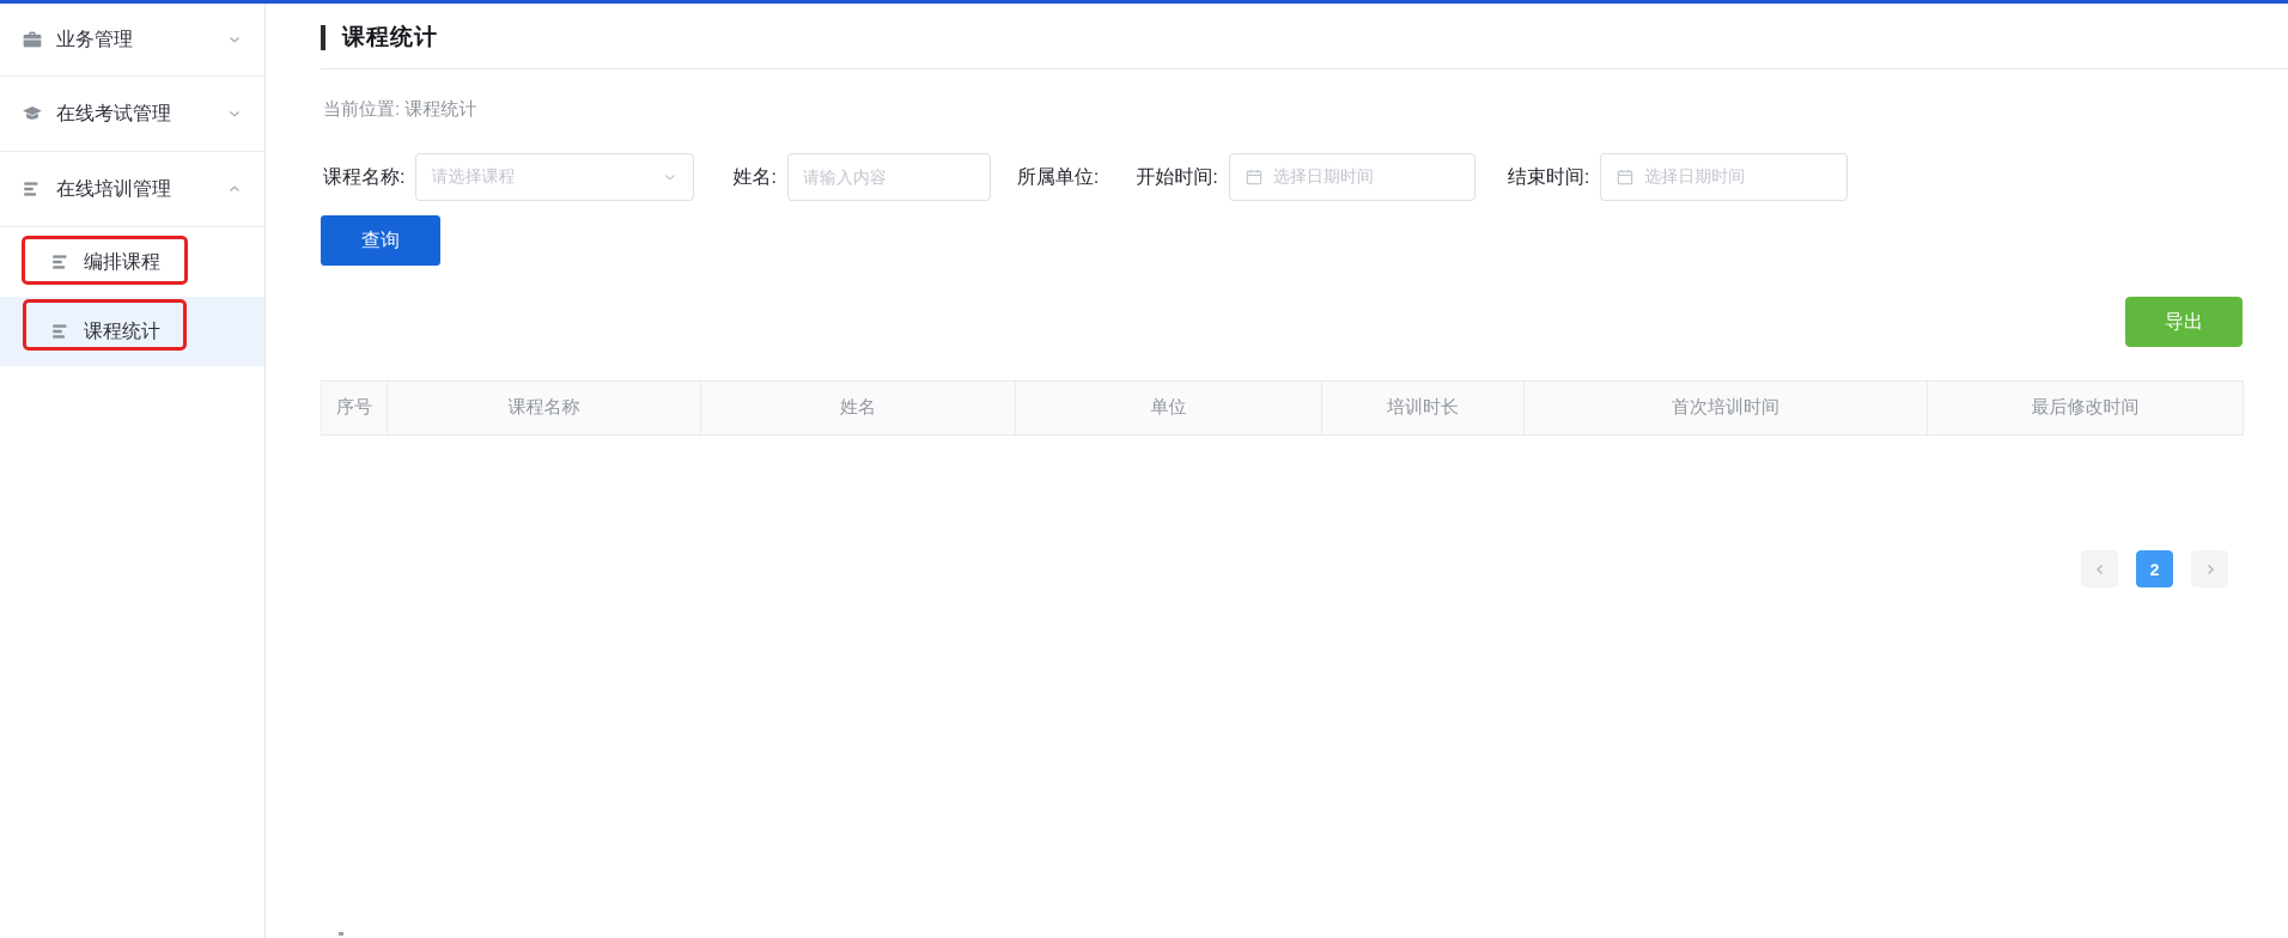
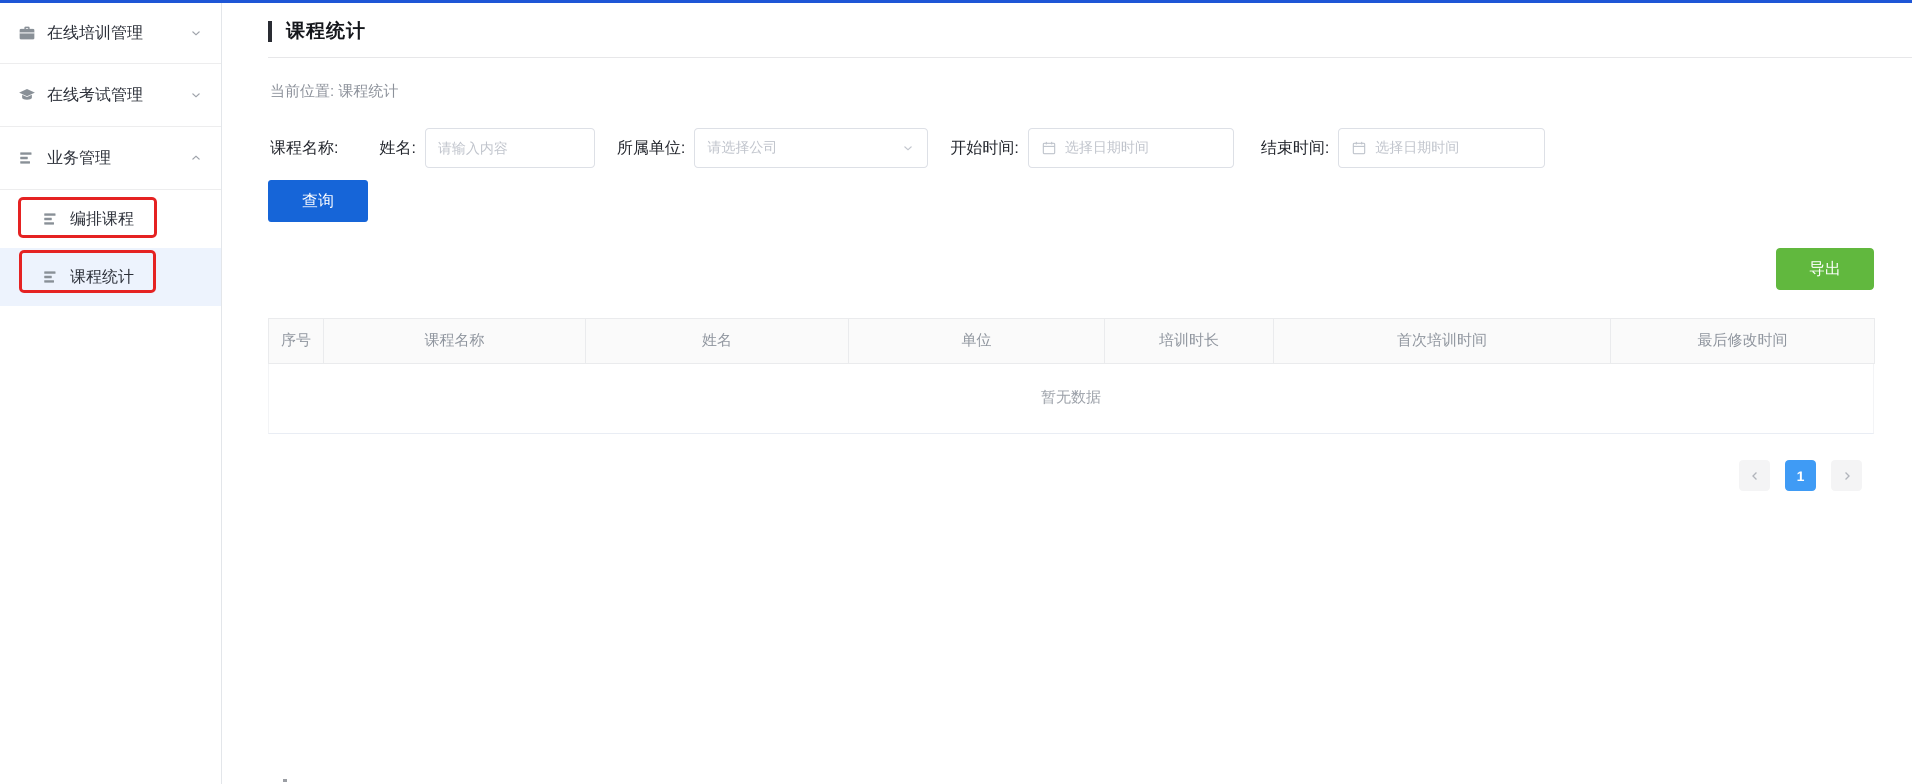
- 业务管理
+ 在线培训管理
  在线考试管理
- 在线培训管理
+ 业务管理
  编排课程
  课程统计
  课程统计
  当前位置: 课程统计
  课程名称:
- 请选择课程
  姓名:
  请输入内容
  所属单位:
+ 请选择公司
  开始时间:
  选择日期时间
  结束时间:
  选择日期时间
  查询
  导出
  序号	课程名称	姓名	单位	培训时长	首次培训时间	最后修改时间
+ 暂无数据
- 2
+ 1
